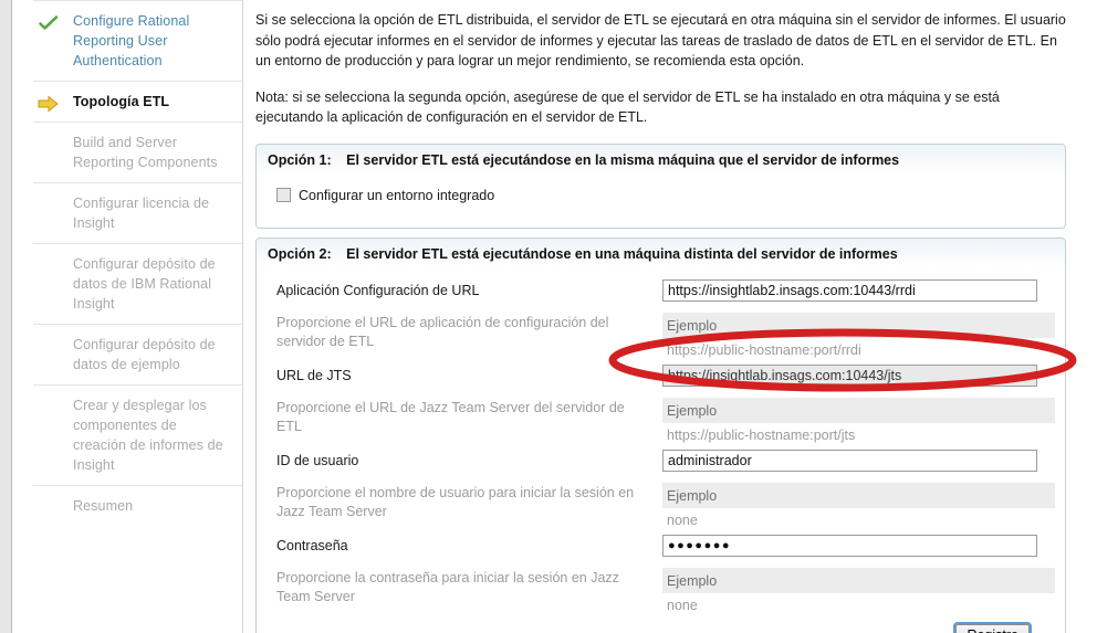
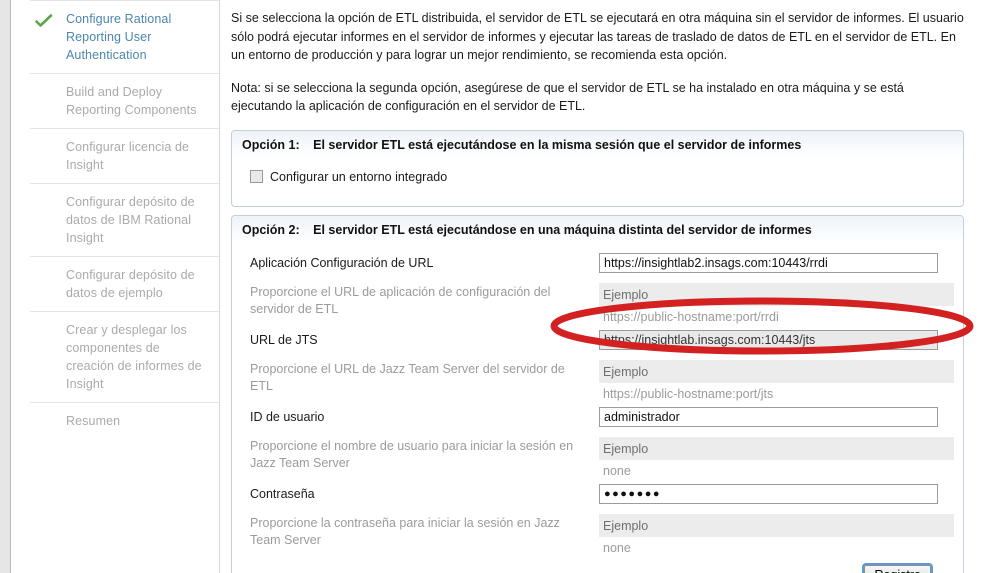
  Configure Rational Reporting User Authentication
- Topología ETL
- Build and Server Reporting Components
+ Build and Deploy Reporting Components
  Configurar licencia de Insight
  Configurar depósito de datos de IBM Rational Insight
  Configurar depósito de datos de ejemplo
  Crear y desplegar los componentes de creación de informes de Insight
  Resumen
  Si se selecciona la opción de ETL distribuida, el servidor de ETL se ejecutará en otra máquina sin el servidor de informes. El usuario sólo podrá ejecutar informes en el servidor de informes y ejecutar las tareas de traslado de datos de ETL en el servidor de ETL. En un entorno de producción y para lograr un mejor rendimiento, se recomienda esta opción.
  Nota: si se selecciona la segunda opción, asegúrese de que el servidor de ETL se ha instalado en otra máquina y se está ejecutando la aplicación de configuración en el servidor de ETL.
- Opción 1: El servidor ETL está ejecutándose en la misma máquina que el servidor de informes
+ Opción 1: El servidor ETL está ejecutándose en la misma sesión que el servidor de informes
  Configurar un entorno integrado
  Opción 2: El servidor ETL está ejecutándose en una máquina distinta del servidor de informes
  Aplicación Configuración de URL
  https://insightlab2.insags.com:10443/rrdi
  Proporcione el URL de aplicación de configuración del servidor de ETL
  Ejemplo
  https://public-hostname:port/rrdi
  URL de JTS
  ttps://insightlab.insags.com:10443/jts
  Proporcione el URL de Jazz Team Server del servidor de ETL
  Ejemplo
  https://public-hostname:port/jts
  ID de usuario
  administrador
  Proporcione el nombre de usuario para iniciar la sesión en Jazz Team Server
  Ejemplo
  none
  Contraseña
  ●●●●●●●
  Proporcione la contraseña para iniciar la sesión en Jazz Team Server
  Ejemplo
  none
